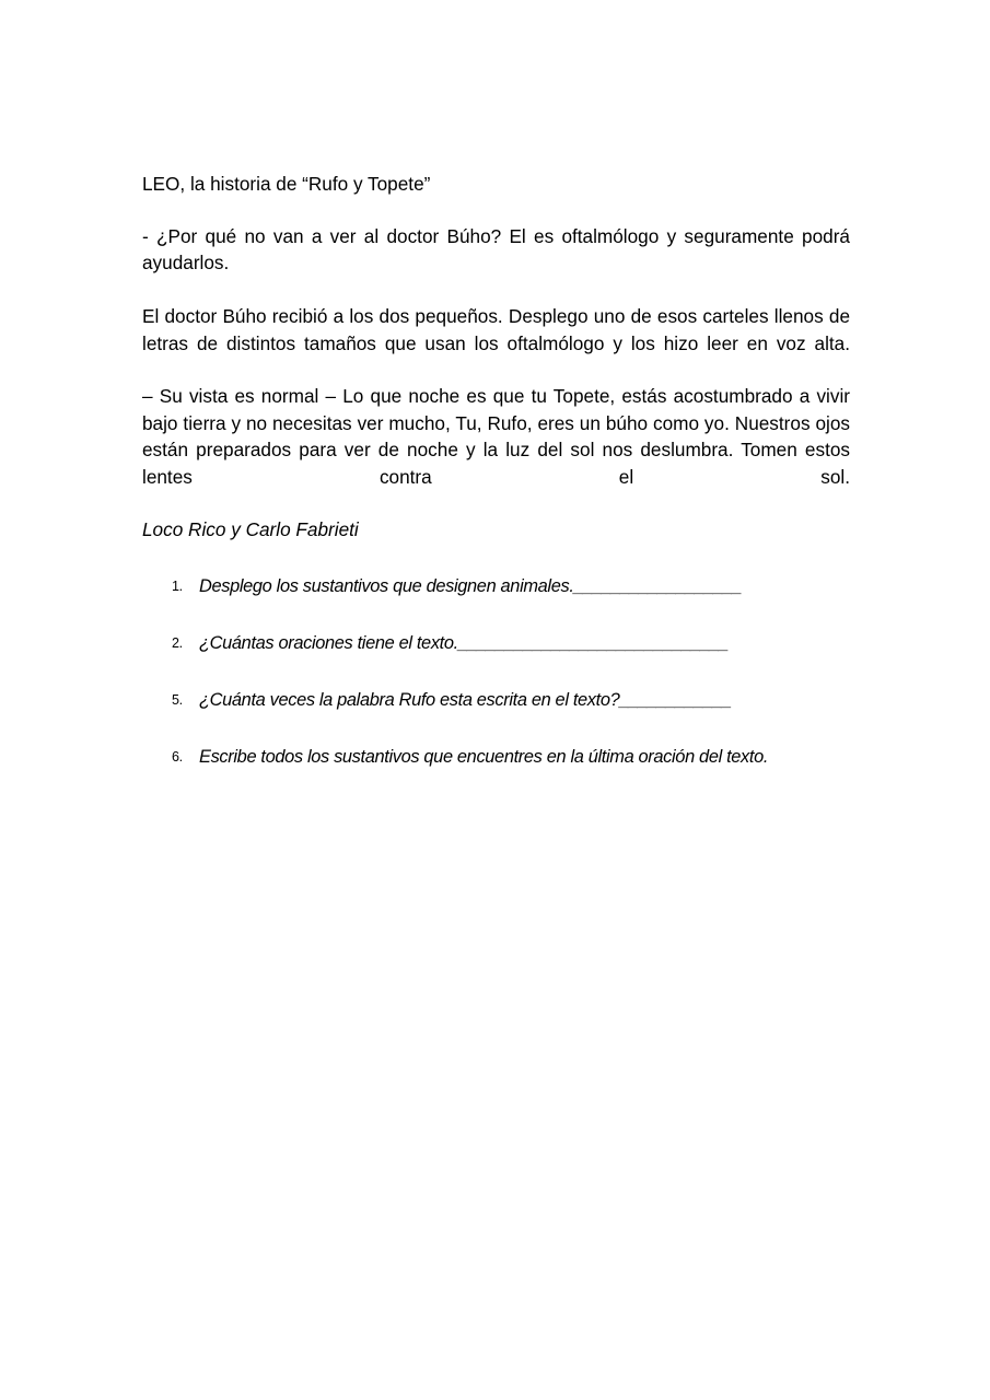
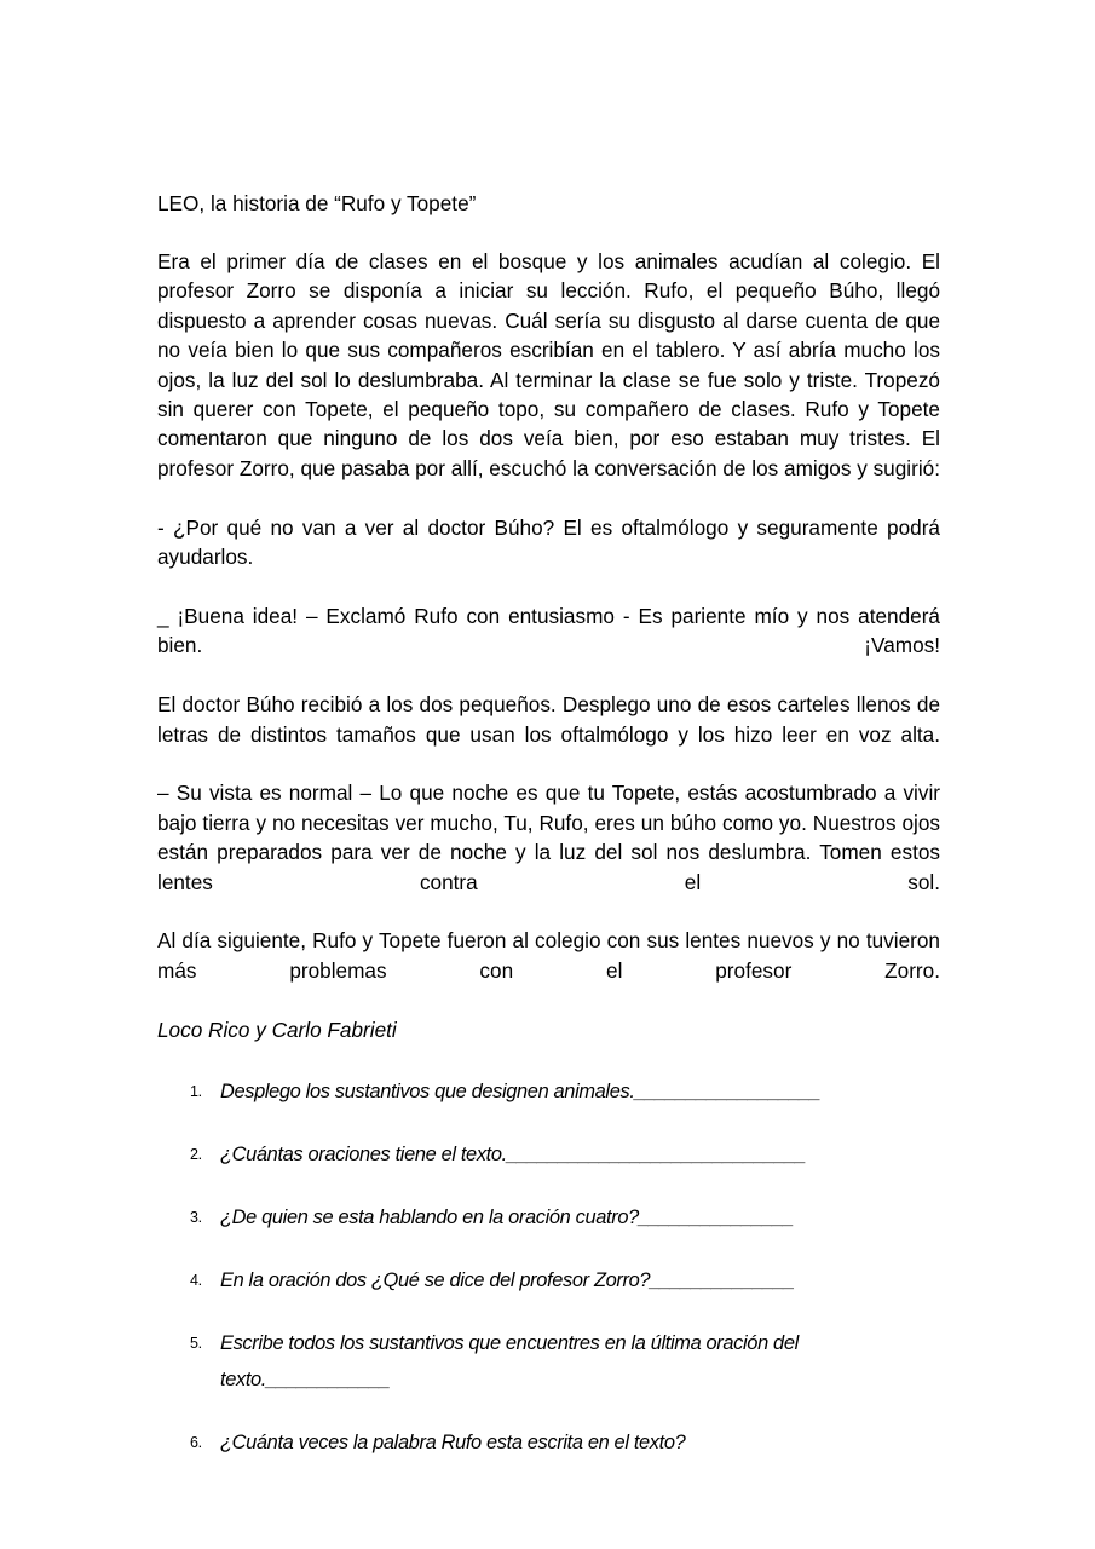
  LEO, la historia de “Rufo y Topete”
+ Era el primer día de clases en el bosque y los animales acudían al colegio. El profesor Zorro se disponía a iniciar su lección. Rufo, el pequeño Búho, llegó dispuesto a aprender cosas nuevas. Cuál sería su disgusto al darse cuenta de que no veía bien lo que sus compañeros escribían en el tablero. Y así abría mucho los ojos, la luz del sol lo deslumbraba. Al terminar la clase se fue solo y triste. Tropezó sin querer con Topete, el pequeño topo, su compañero de clases. Rufo y Topete comentaron que ninguno de los dos veía bien, por eso estaban muy tristes. El profesor Zorro, que pasaba por allí, escuchó la conversación de los amigos y sugirió:
  - ¿Por qué no van a ver al doctor Búho? El es oftalmólogo y seguramente podrá ayudarlos.
+ _ ¡Buena idea! – Exclamó Rufo con entusiasmo - Es pariente mío y nos atenderá bien. ¡Vamos!
  El doctor Búho recibió a los dos pequeños. Desplego uno de esos carteles llenos de letras de distintos tamaños que usan los oftalmólogo y los hizo leer en voz alta.
  – Su vista es normal – Lo que noche es que tu Topete, estás acostumbrado a vivir bajo tierra y no necesitas ver mucho, Tu, Rufo, eres un búho como yo. Nuestros ojos están preparados para ver de noche y la luz del sol nos deslumbra. Tomen estos lentes contra el sol.
+ Al día siguiente, Rufo y Topete fueron al colegio con sus lentes nuevos y no tuvieron más problemas con el profesor Zorro.
  Loco Rico y Carlo Fabrieti
  1.
  Desplego los sustantivos que designen animales.__________________
  2.
  ¿Cuántas oraciones tiene el texto._____________________________
+ 3.
+ ¿De quien se esta hablando en la oración cuatro?_______________
+ 4.
+ En la oración dos ¿Qué se dice del profesor Zorro?______________
  5.
- ¿Cuánta veces la palabra Rufo esta escrita en el texto?____________
+ Escribe todos los sustantivos que encuentres en la última oración del texto.____________
  6.
- Escribe todos los sustantivos que encuentres en la última oración del texto.
+ ¿Cuánta veces la palabra Rufo esta escrita en el texto?
